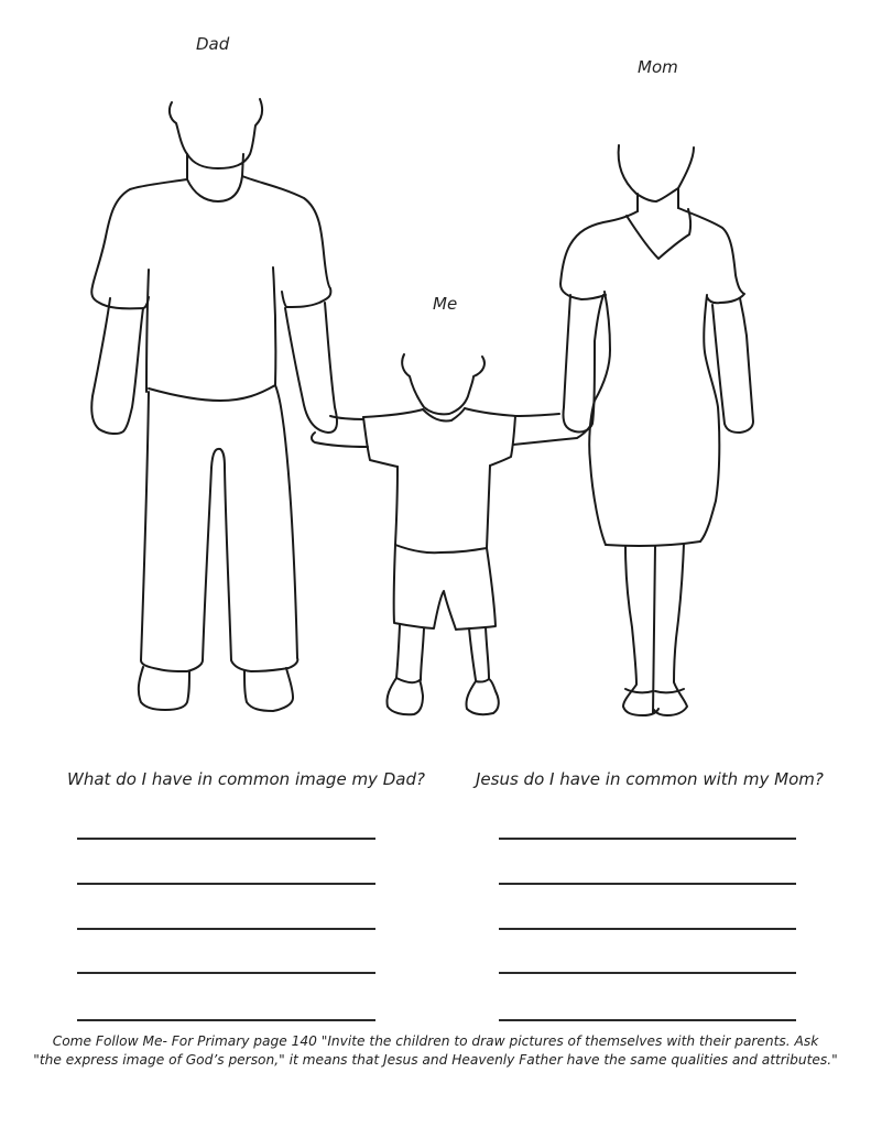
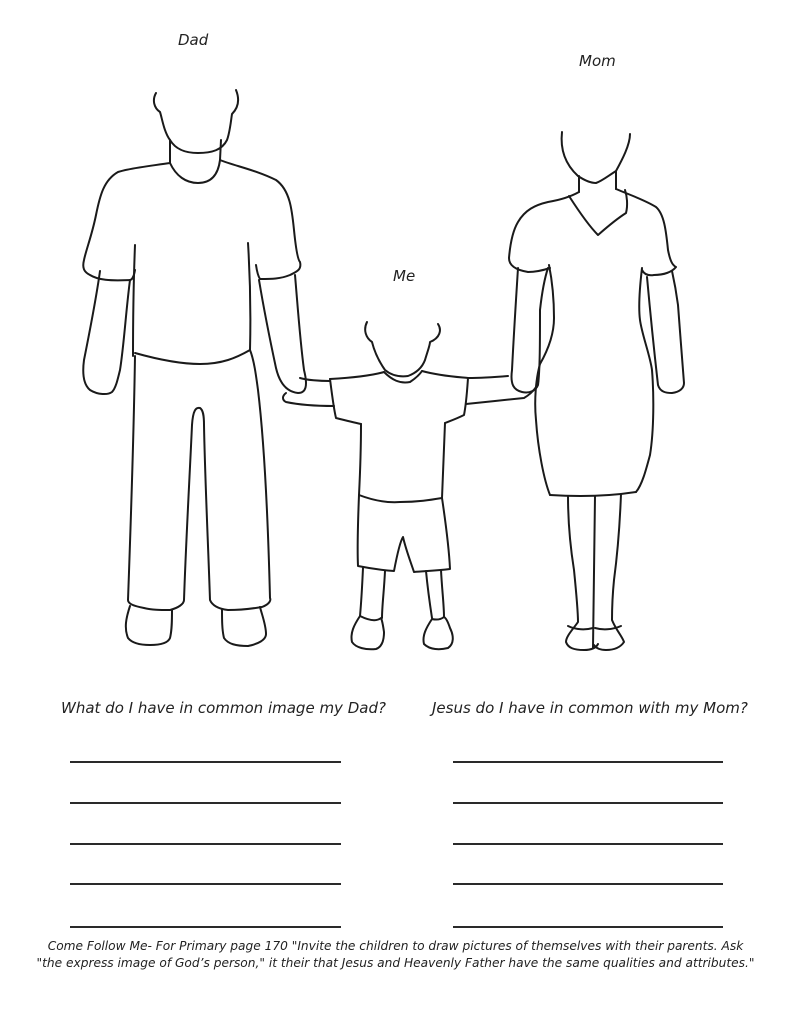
  Dad
  Mom
  Me
  What do I have in common image my Dad?
  Jesus do I have in common with my Mom?
- Come Follow Me- For Primary page 140 "Invite the children to draw pictures of themselves with their parents. Ask
+ Come Follow Me- For Primary page 170 "Invite the children to draw pictures of themselves with their parents. Ask
- "the express image of God’s person," it means that Jesus and Heavenly Father have the same qualities and attributes."
+ "the express image of God’s person," it their that Jesus and Heavenly Father have the same qualities and attributes."
